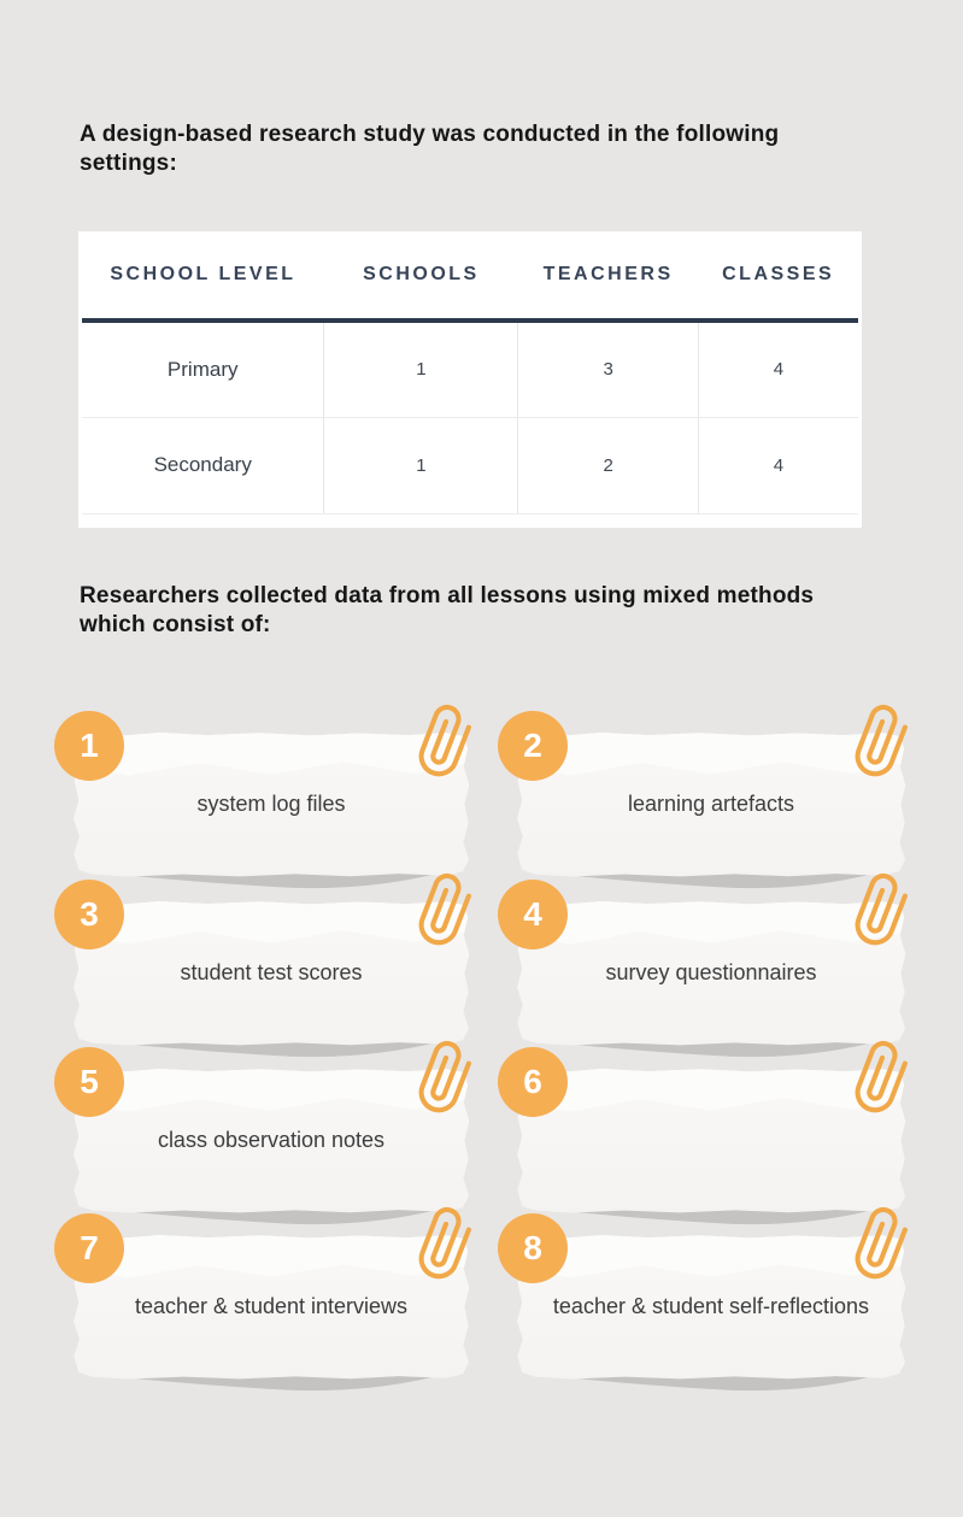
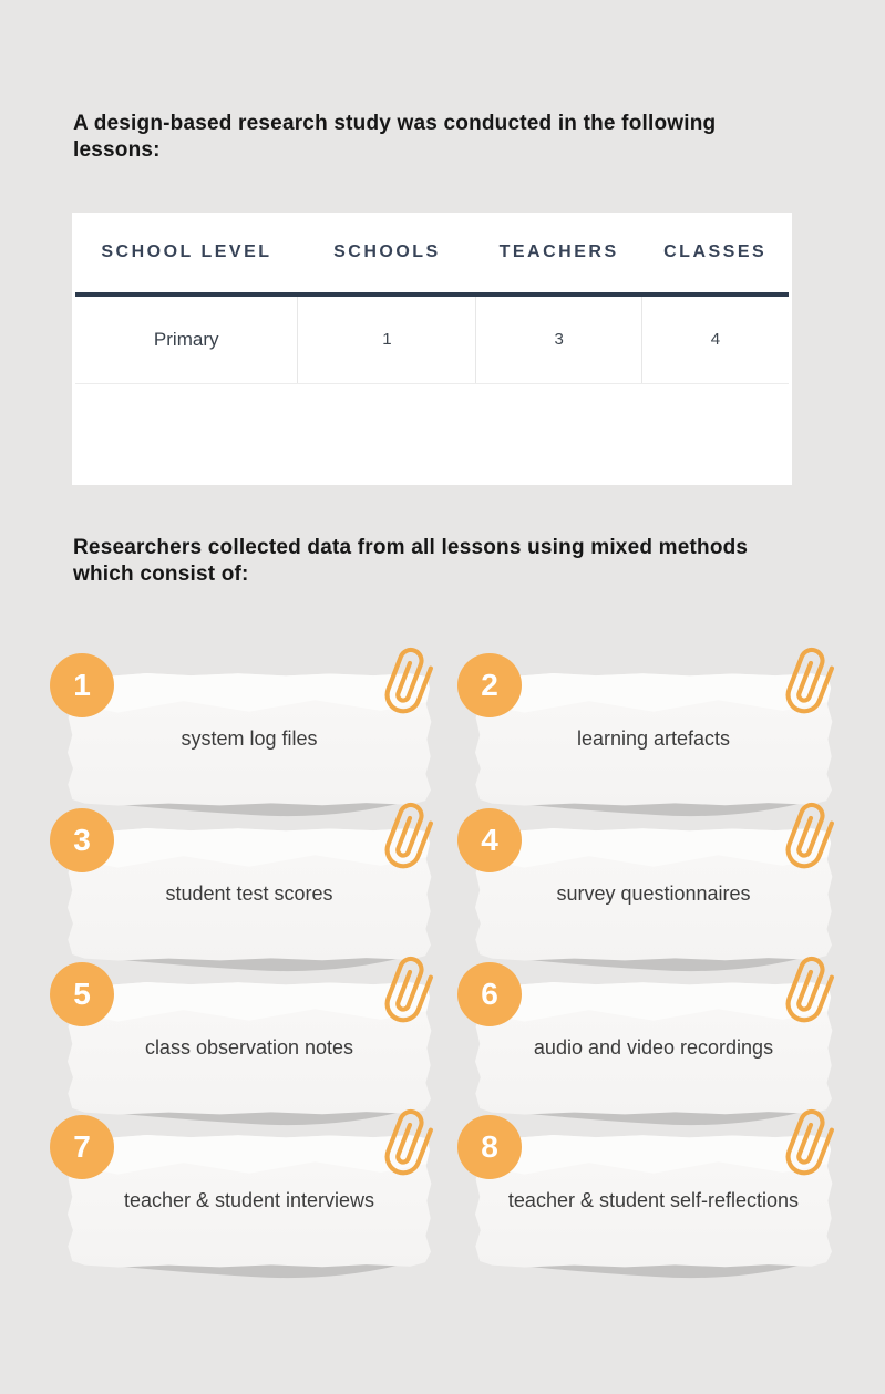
- A design-based research study was conducted in the following settings:
+ A design-based research study was conducted in the following lessons:
  SCHOOL LEVEL	SCHOOLS	TEACHERS	CLASSES
  Primary	1	3	4
- Secondary	1	2	4
  Researchers collected data from all lessons using mixed methods which consist of:
  1
  system log files
  2
  learning artefacts
  3
  student test scores
  4
  survey questionnaires
  5
  class observation notes
  6
+ audio and video recordings
  7
  teacher & student interviews
  8
  teacher & student self-reflections
